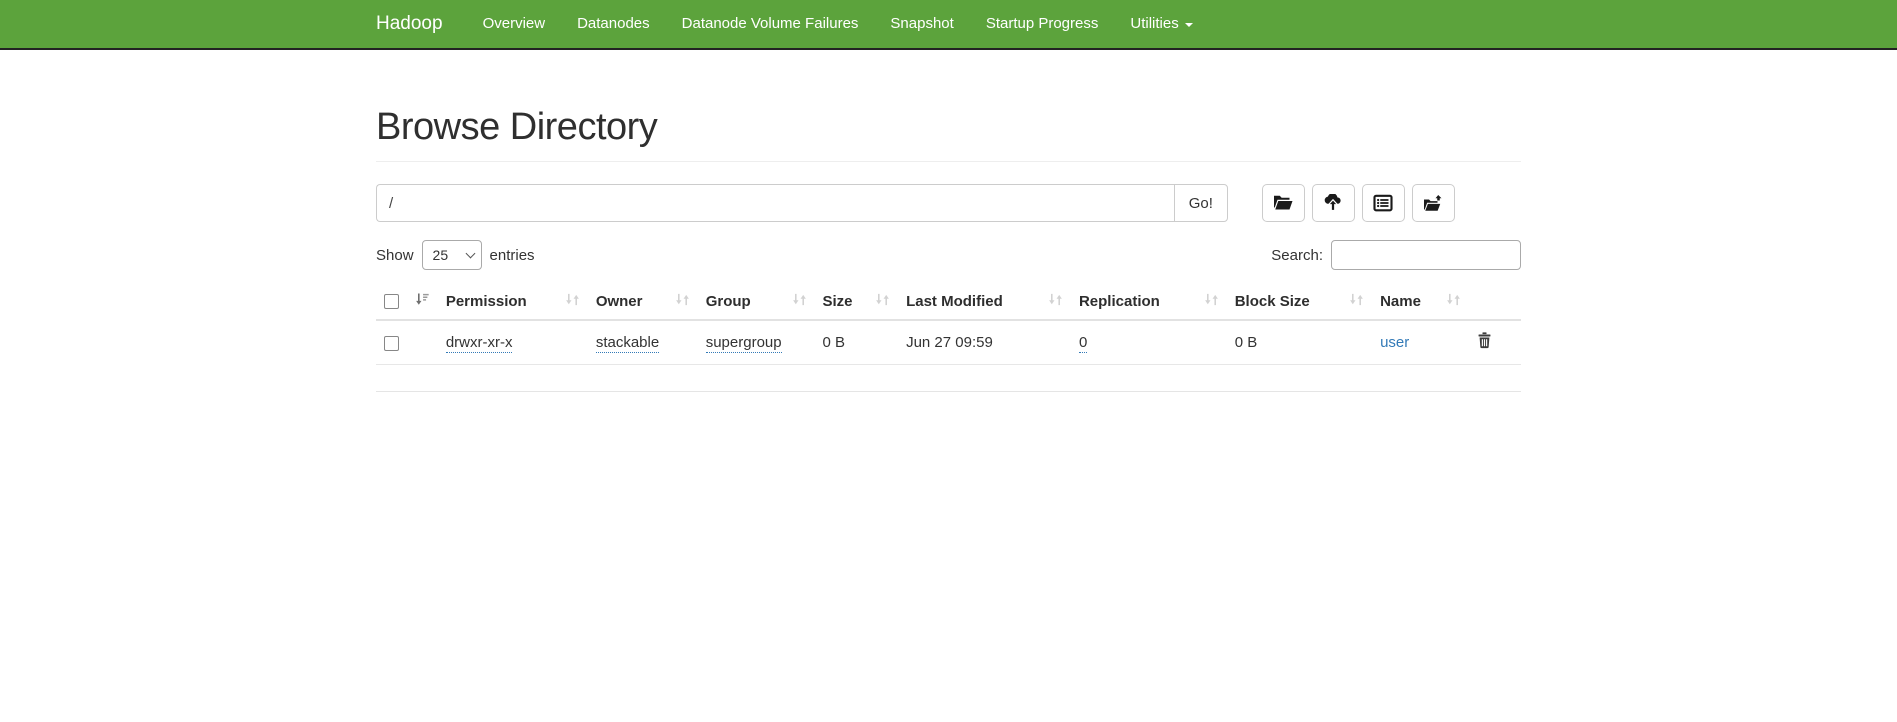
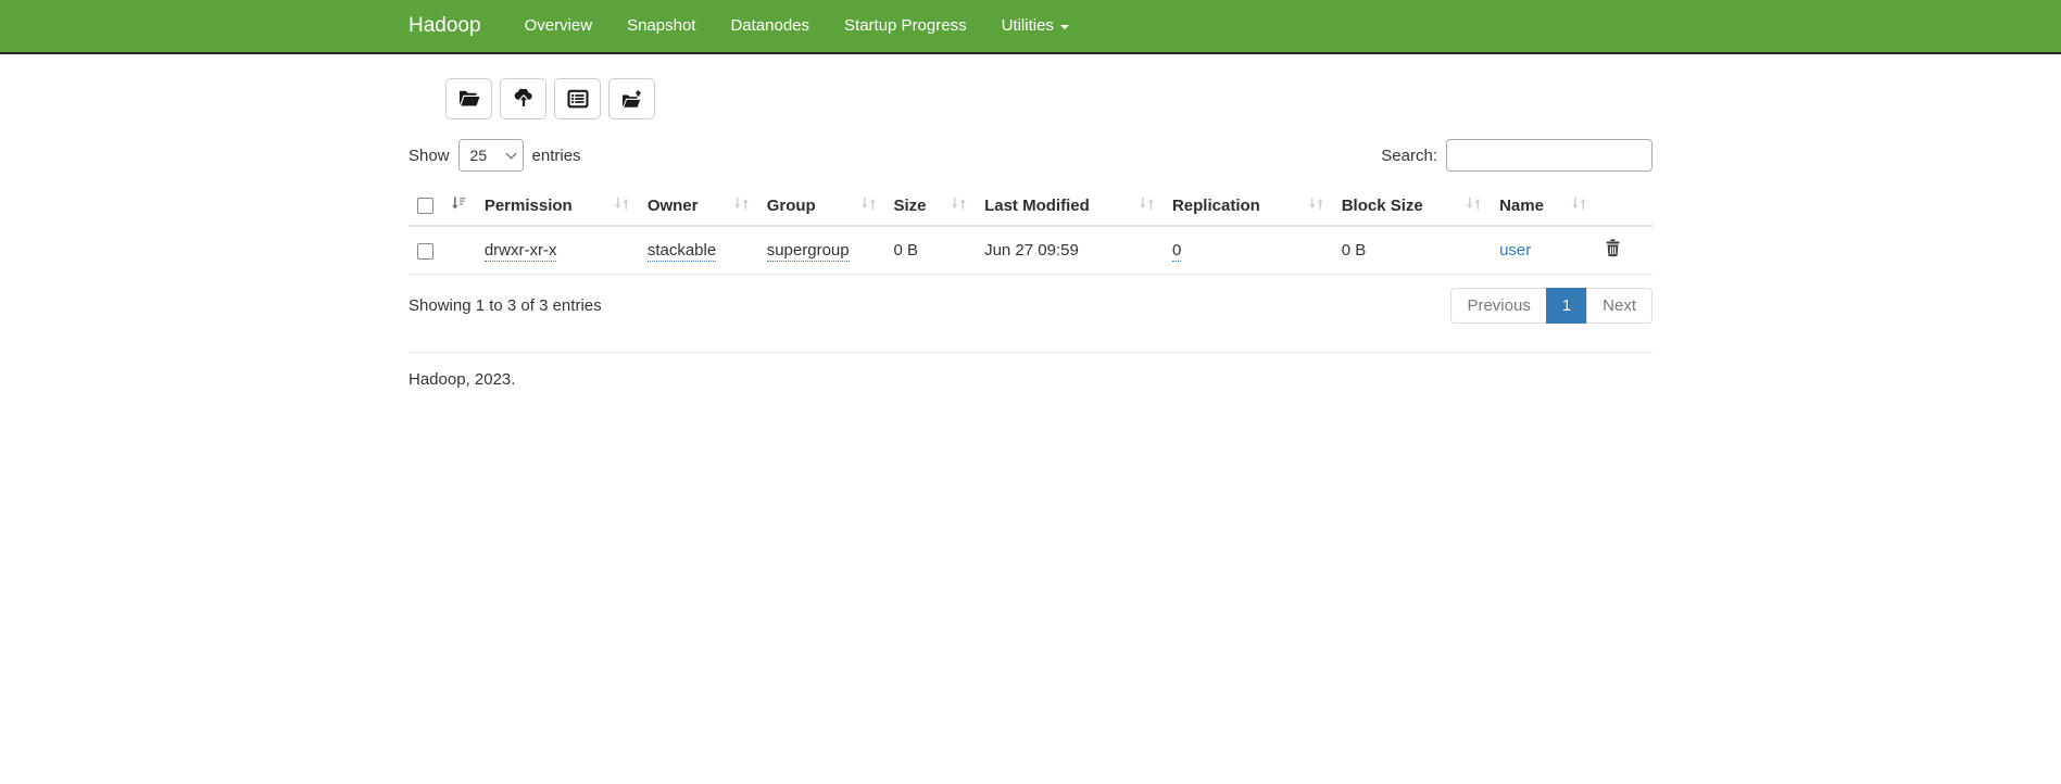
  Hadoop
  Overview
- Datanodes
+ Snapshot
- Datanode Volume Failures
- Snapshot
+ Datanodes
  Startup Progress
  Utilities
- Browse Directory
- /
- Go!
  Show
  25
  entries
  Search:
  	Permission	Owner	Group	Size	Last Modified	Replication	Block Size	Name
  	drwxr-xr-x	stackable	supergroup	0 B	Jun 27 09:59	0	0 B	user
+ Showing 1 to 3 of 3 entries
+ Previous
+ 1
+ Next
+ Hadoop, 2023.
